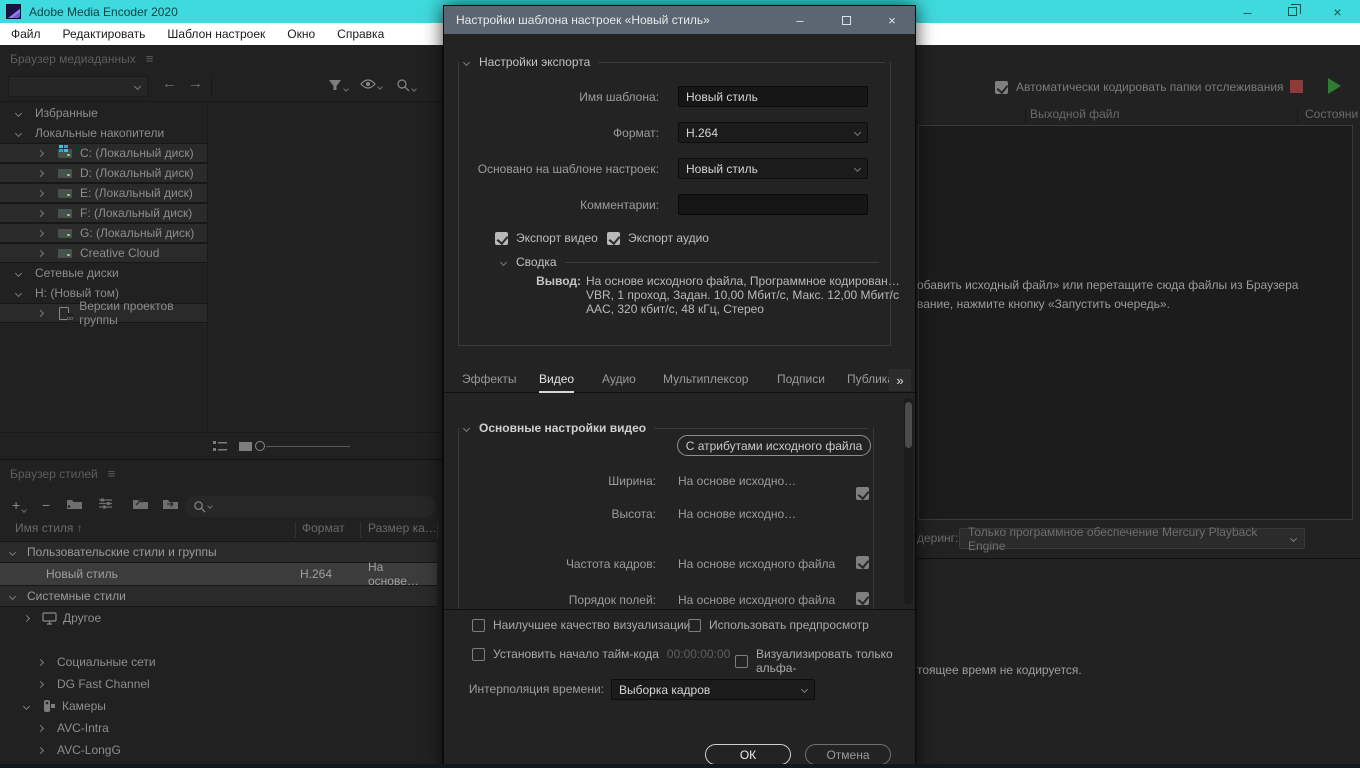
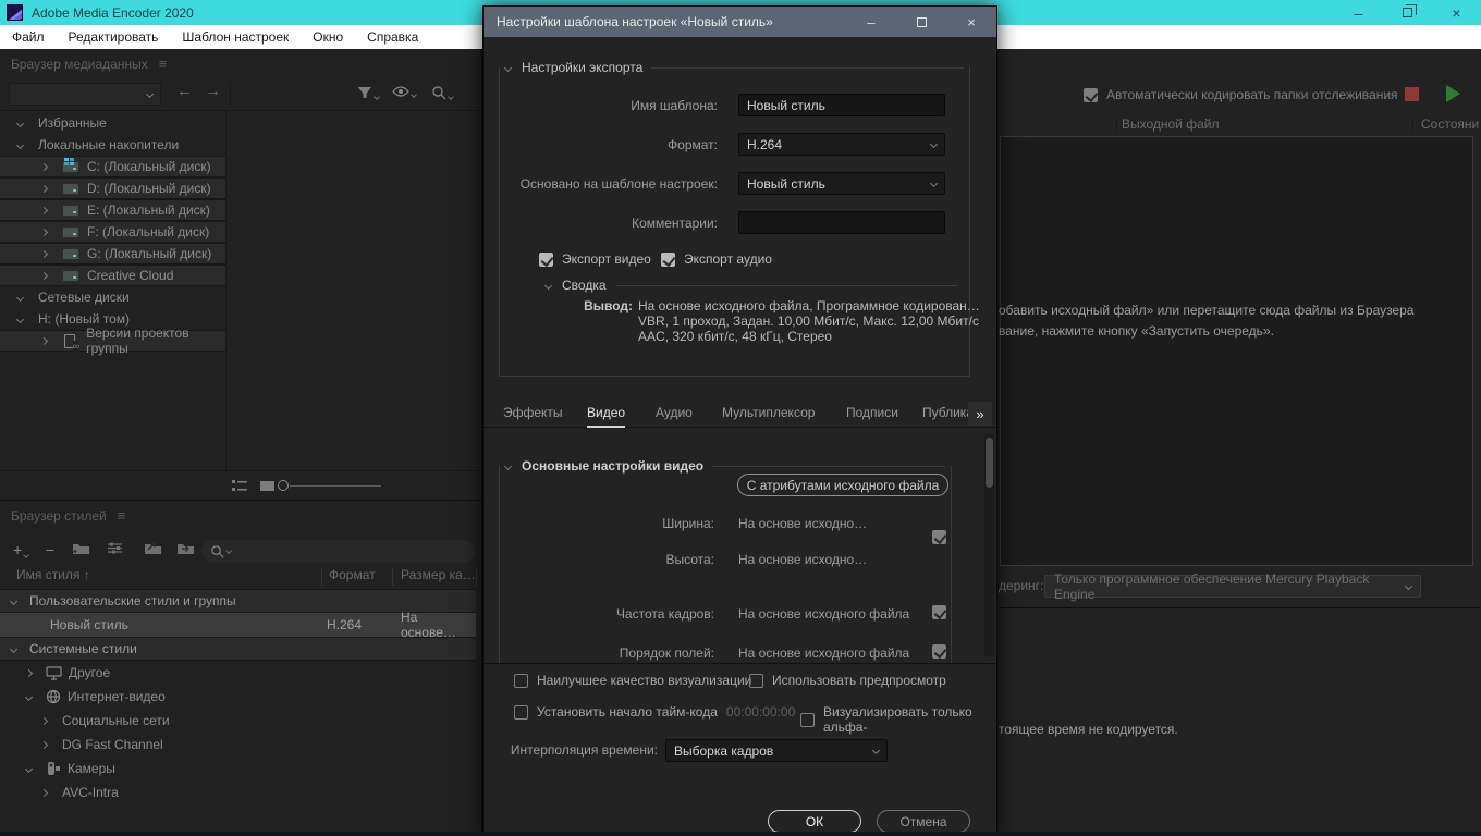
  Adobe Media Encoder 2020
  –
  ×
  Файл
  Редактировать
  Шаблон настроек
  Окно
  Справка
  Браузер медиаданных
  ≡
  ←
  →
  Избранные
  Локальные накопители
  C: (Локальный диск)
  D: (Локальный диск)
  E: (Локальный диск)
  F: (Локальный диск)
  G: (Локальный диск)
  Creative Cloud
  Сетевые диски
  H: (Новый том)
  Версии проектов группы
  Браузер стилей
  ≡
  +
  −
  Имя стиля ↑
  Формат
  Размер ка…
  Пользовательские стили и группы
  Новый стиль
  H.264
  На основе…
  Системные стили
  Другое
+ Интернет-видео
  Социальные сети
  DG Fast Channel
  Камеры
  AVC-Intra
- AVC-LongG
  Автоматически кодировать папки отслеживания
  Выходной файл
  Состояни
  обавить исходный файл» или перетащите сюда файлы из Браузера
  вание, нажмите кнопку «Запустить очередь».
  деринг:
  Только программное обеспечение Mercury Playback Engine
  тоящее время не кодируется.
  Настройки шаблона настроек «Новый стиль»
  –
  ×
  Настройки экспорта
  Имя шаблона:
  Новый стиль
  Формат:
  H.264
  Основано на шаблоне настроек:
  Новый стиль
  Комментарии:
  Экспорт видео
  Экспорт аудио
  Сводка
  Вывод:
  На основе исходного файла, Программное кодирован…
  VBR, 1 проход, Задан. 10,00 Мбит/с, Макс. 12,00 Мбит/с
  AAC, 320 кбит/с, 48 кГц, Стерео
  Эффекты
  Видео
  Аудио
  Мультиплексор
  Подписи
  Публик
  »
  Основные настройки видео
  С атрибутами исходного файла
  Ширина:
  На основе исходно…
  Высота:
  На основе исходно…
  Частота кадров:
  На основе исходного файла
  Порядок полей:
  На основе исходного файла
  Наилучшее качество визуализации
  Использовать предпросмотр
  Установить начало тайм-кода
  00:00:00:00
  Визуализировать только альфа-
  Интерполяция времени:
  Выборка кадров
  ОК
  Отмена
